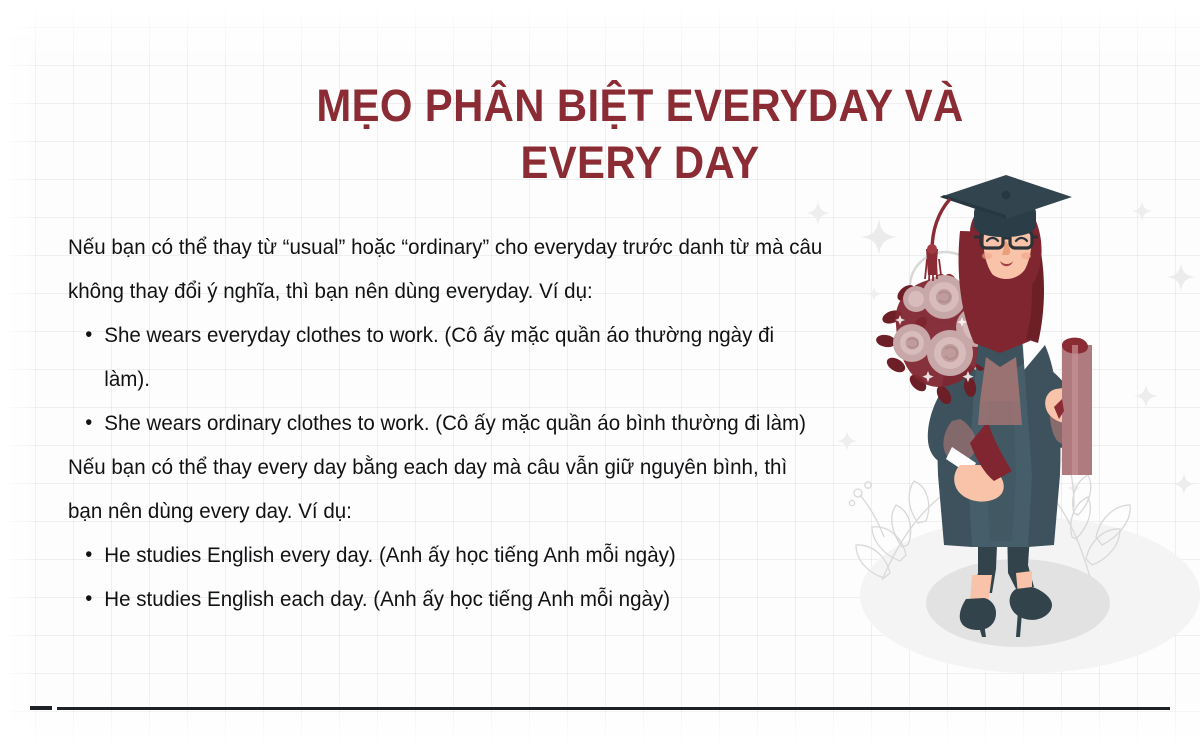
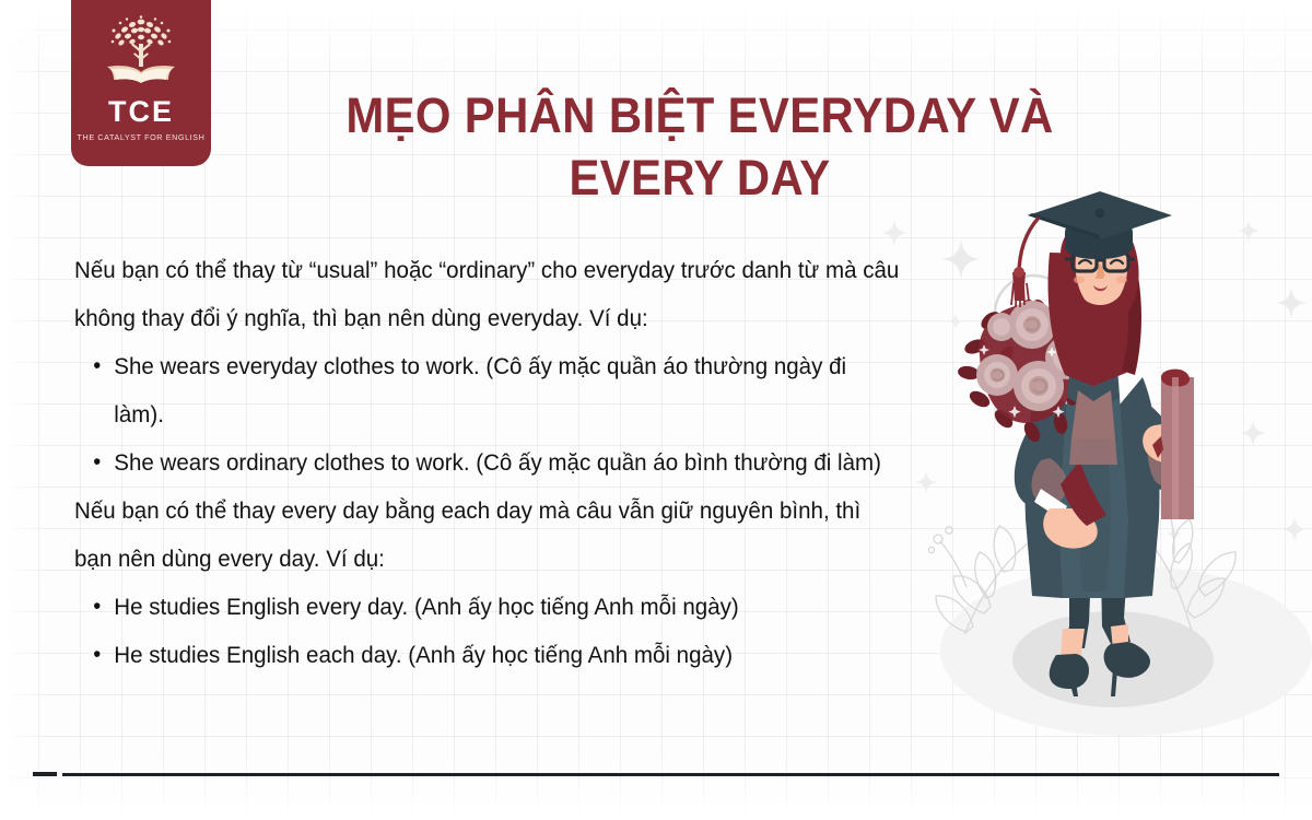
+ TCE
+ THE CATALYST FOR ENGLISH
  MẸO PHÂN BIỆT EVERYDAY VÀ
  EVERY DAY
  Nếu bạn có thể thay từ “usual” hoặc “ordinary” cho everyday trước danh từ mà câu không thay đổi ý nghĩa, thì bạn nên dùng everyday. Ví dụ:
  •
  She wears everyday clothes to work. (Cô ấy mặc quần áo thường ngày đi làm).
  •
  She wears ordinary clothes to work. (Cô ấy mặc quần áo bình thường đi làm)
  Nếu bạn có thể thay every day bằng each day mà câu vẫn giữ nguyên bình, thì bạn nên dùng every day. Ví dụ:
  •
  He studies English every day. (Anh ấy học tiếng Anh mỗi ngày)
  •
  He studies English each day. (Anh ấy học tiếng Anh mỗi ngày)
